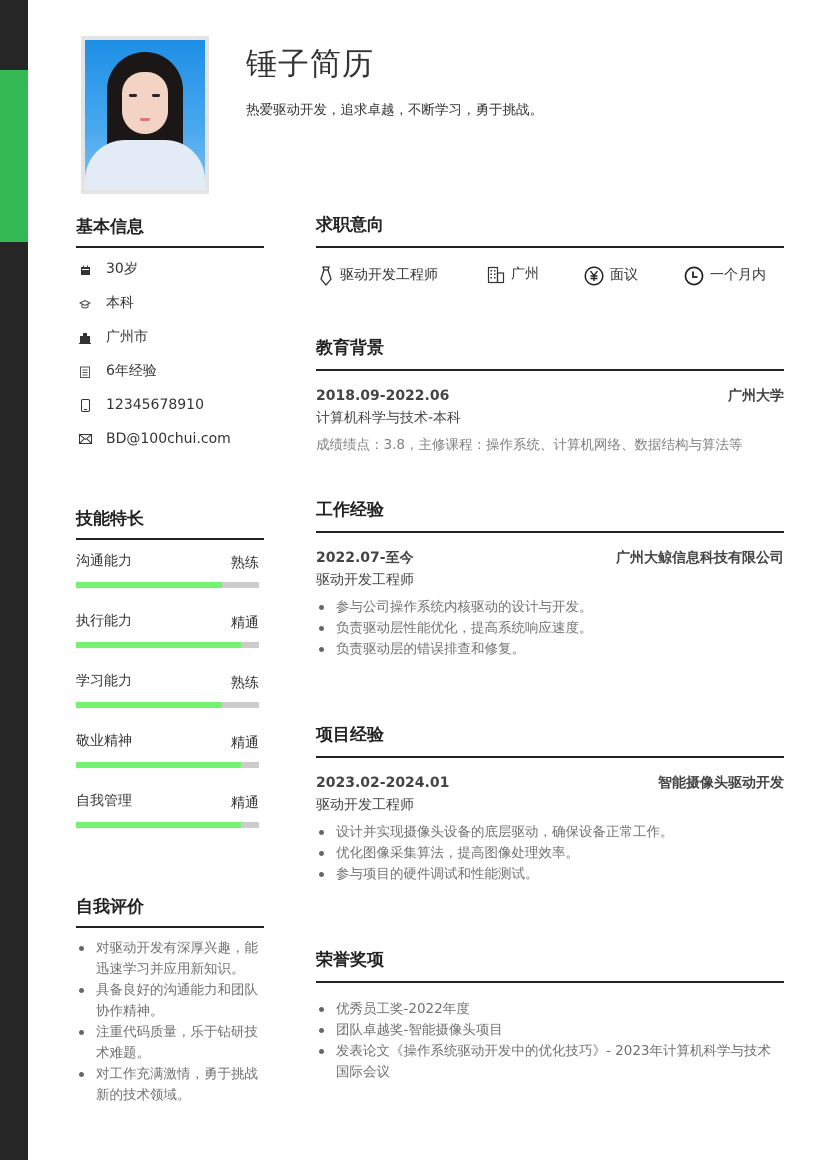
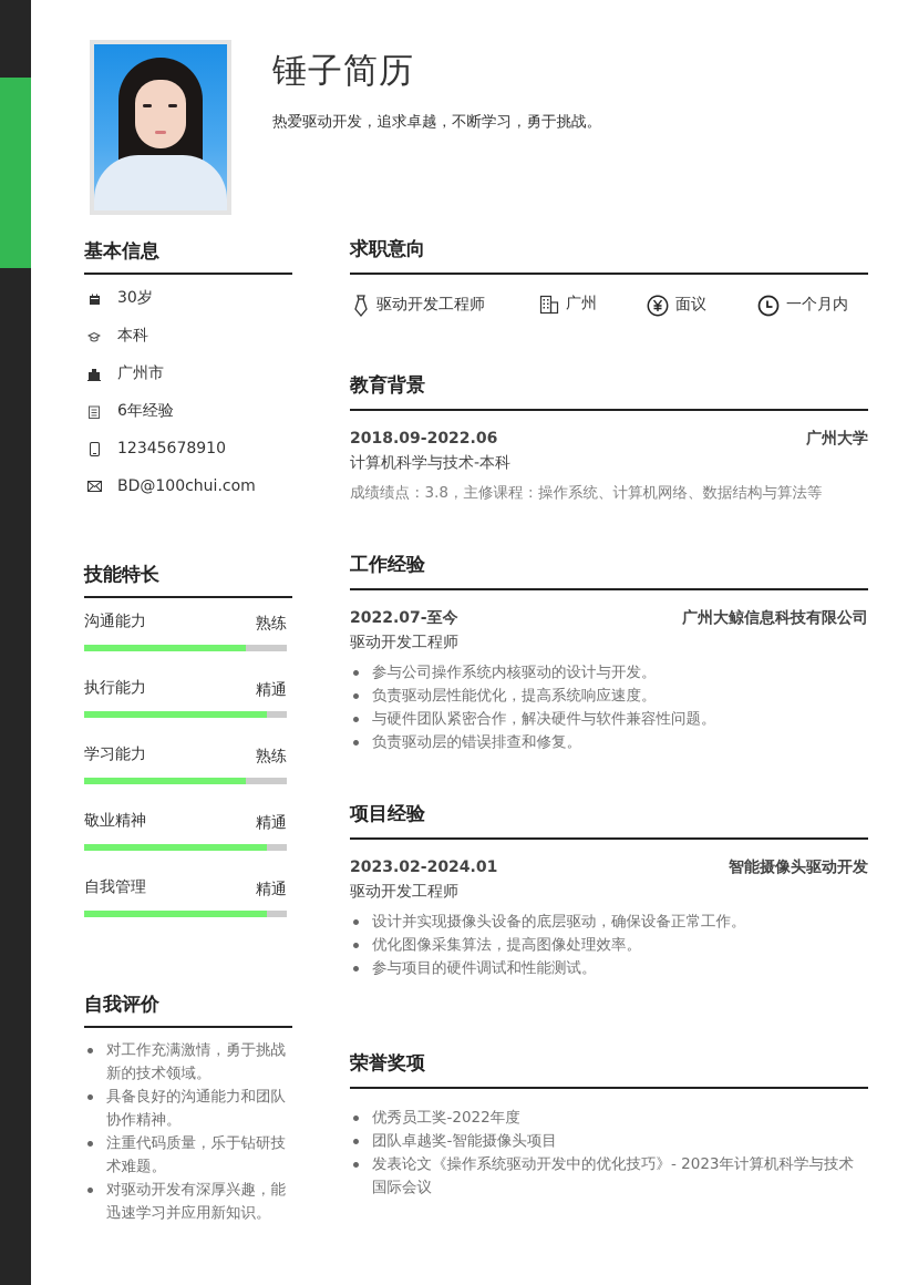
  锤子简历
  热爱驱动开发，追求卓越，不断学习，勇于挑战。
  基本信息
  30岁
  本科
  广州市
  6年经验
  12345678910
  BD@100chui.com
  技能特长
  沟通能力
  熟练
  执行能力
  精通
  学习能力
  熟练
  敬业精神
  精通
  自我管理
  精通
  自我评价
- 对驱动开发有深厚兴趣，能迅速学习并应用新知识。
+ 对工作充满激情，勇于挑战新的技术领域。
  具备良好的沟通能力和团队协作精神。
  注重代码质量，乐于钻研技术难题。
- 对工作充满激情，勇于挑战新的技术领域。
+ 对驱动开发有深厚兴趣，能迅速学习并应用新知识。
  求职意向
  驱动开发工程师
  广州
  面议
  一个月内
  教育背景
  2018.09-2022.06
  广州大学
  计算机科学与技术-本科
  成绩绩点：3.8，主修课程：操作系统、计算机网络、数据结构与算法等
  工作经验
  2022.07-至今
  广州大鲸信息科技有限公司
  驱动开发工程师
  参与公司操作系统内核驱动的设计与开发。
  负责驱动层性能优化，提高系统响应速度。
+ 与硬件团队紧密合作，解决硬件与软件兼容性问题。
  负责驱动层的错误排查和修复。
  项目经验
  2023.02-2024.01
  智能摄像头驱动开发
  驱动开发工程师
  设计并实现摄像头设备的底层驱动，确保设备正常工作。
  优化图像采集算法，提高图像处理效率。
  参与项目的硬件调试和性能测试。
  荣誉奖项
  优秀员工奖-2022年度
  团队卓越奖-智能摄像头项目
  发表论文《操作系统驱动开发中的优化技巧》- 2023年计算机科学与技术国际会议
